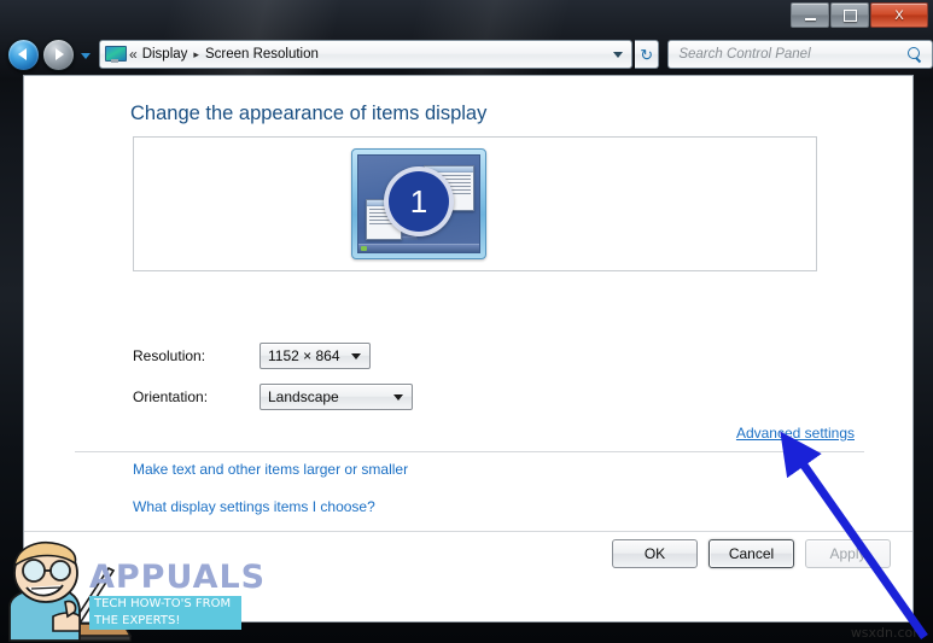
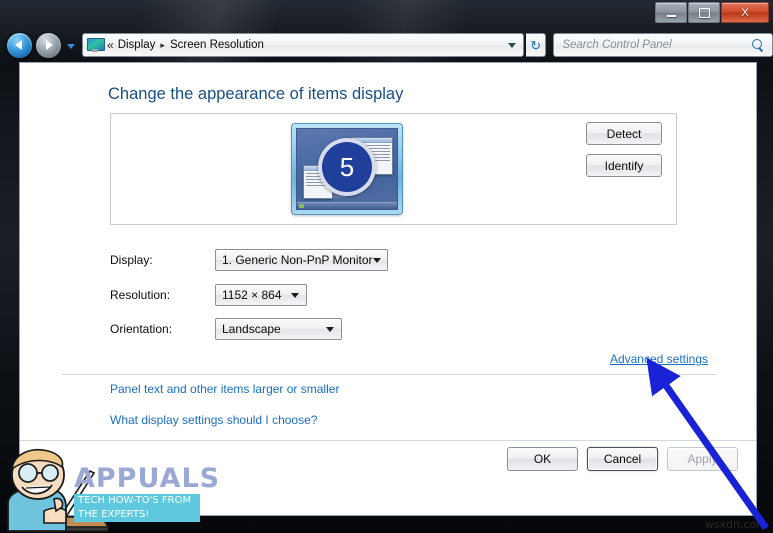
  X
  «
  Display
  ▸
  Screen Resolution
  ↻
  Search Control Panel
  Change the appearance of items display
- 1
+ 5
+ Detect
+ Identify
+ Display:
+ 1. Generic Non-PnP Monitor
  Resolution:
  1152 × 864
  Orientation:
  Landscape
  Advanced settings
- Make text and other items larger or smaller
+ Panel text and other items larger or smaller
- What display settings items I choose?
+ What display settings should I choose?
  OK
  Cancel
  Appl
  APPUALS
  TECH HOW-TO'S FROM
  THE EXPERTS!
  wsxdn.co
